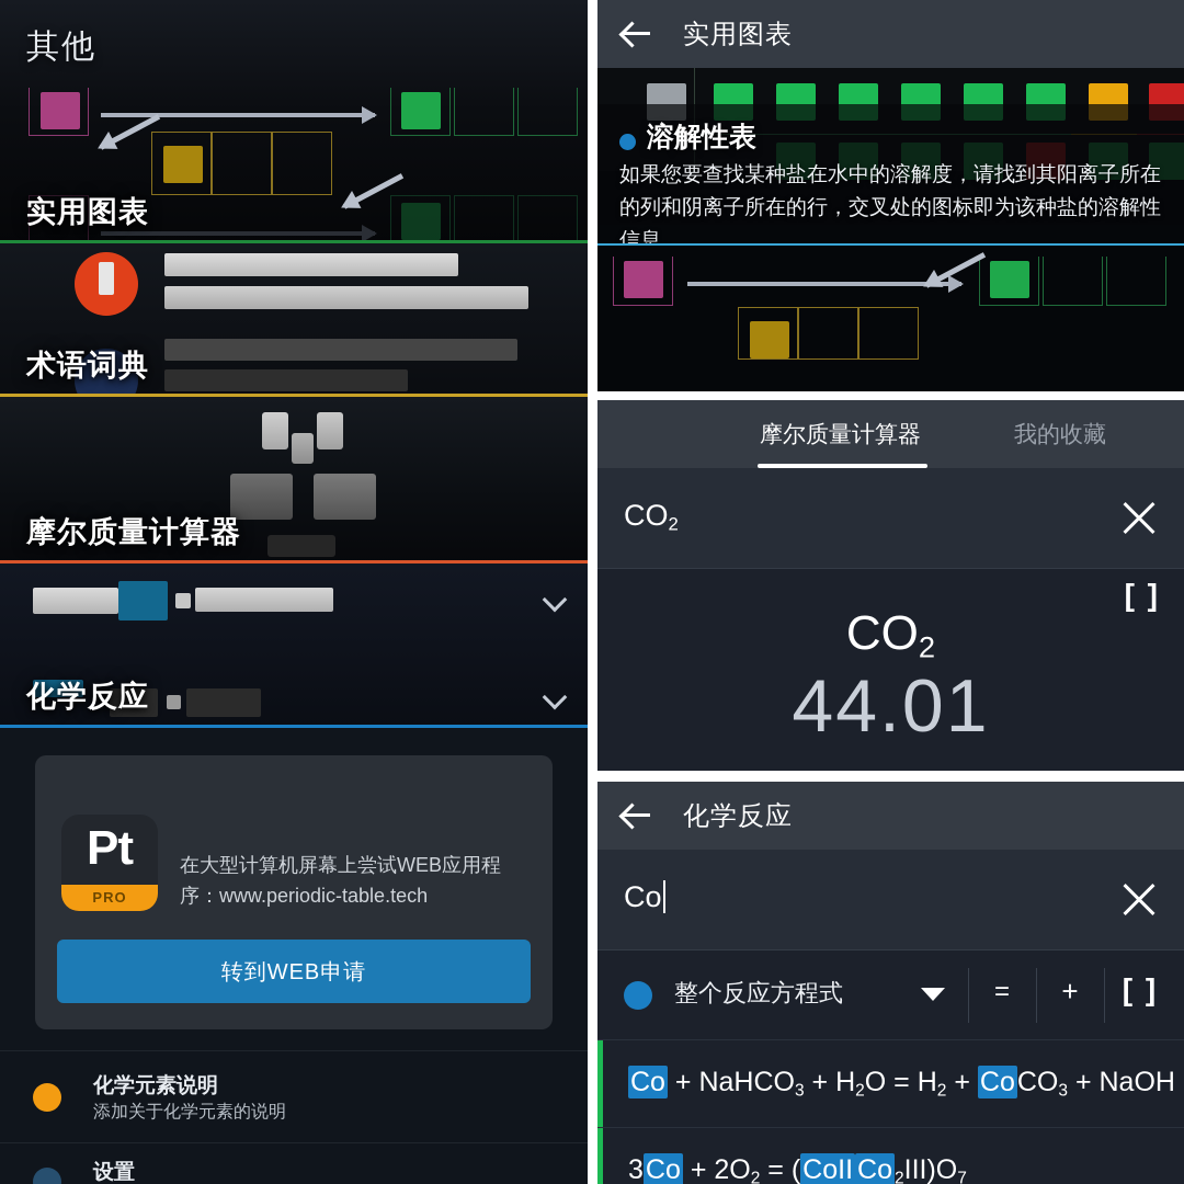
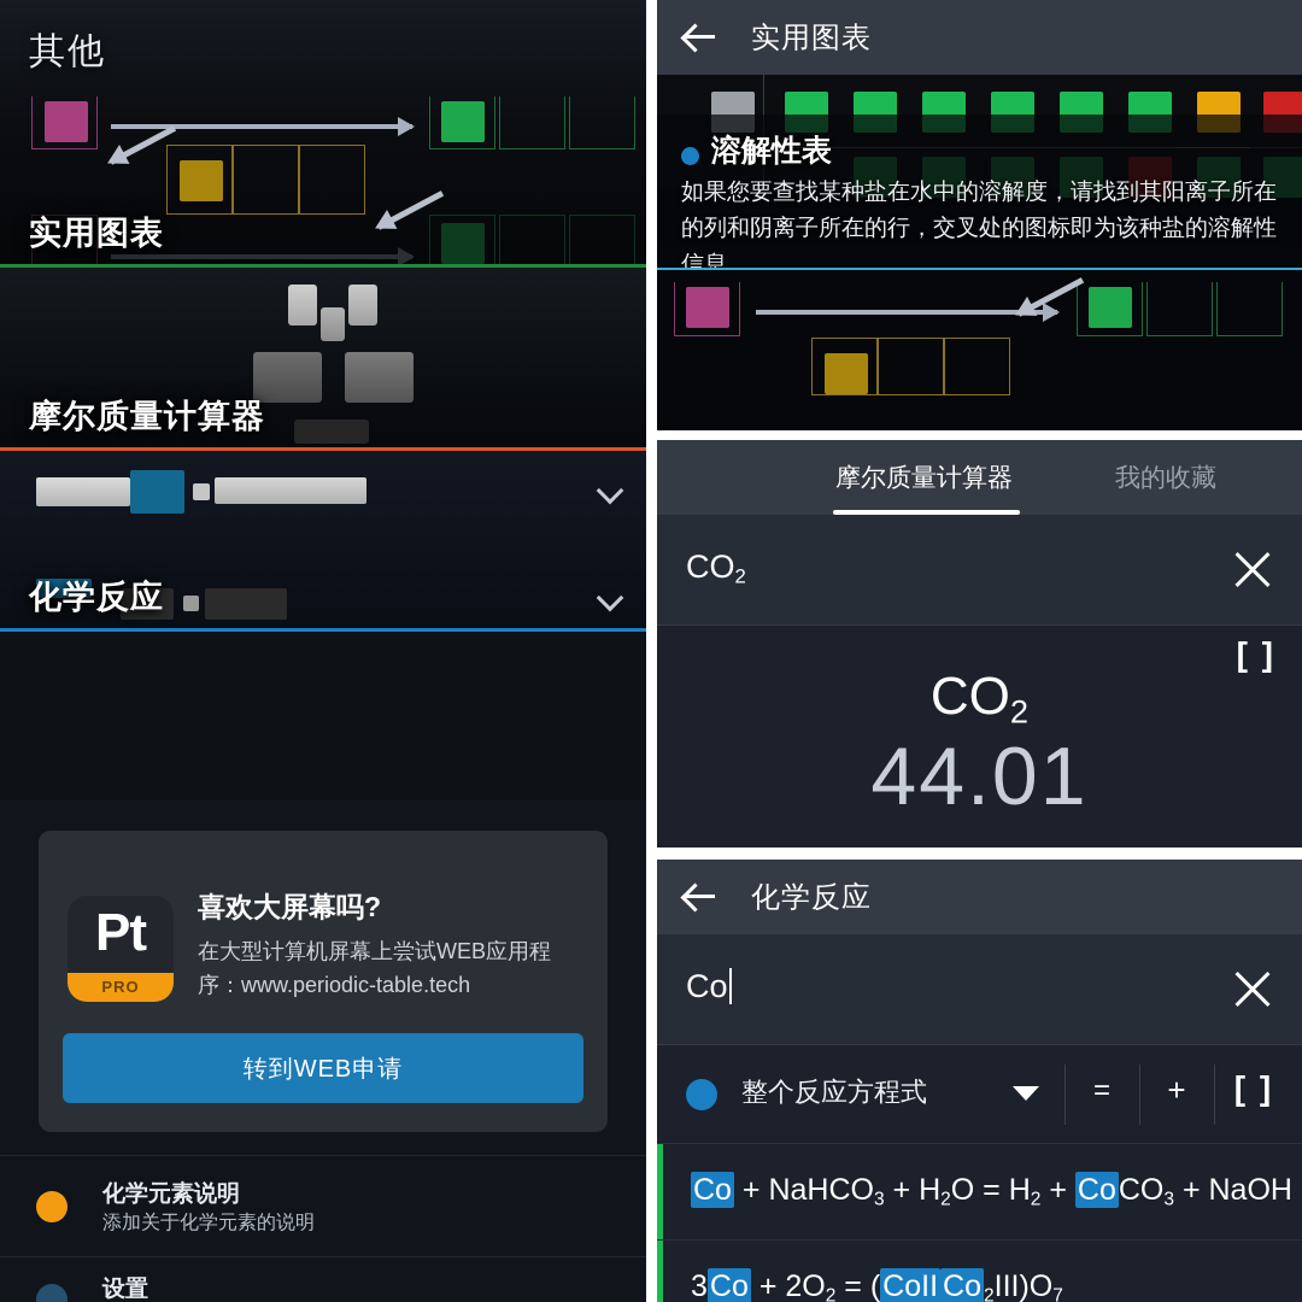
  其他
  实用图表
- 术语词典
  摩尔质量计算器
  化学反应
  Pt
  PRO
+ 喜欢大屏幕吗?
  在大型计算机屏幕上尝试WEB应用程序：www.periodic-table.tech
  转到WEB申请
  化学元素说明
  添加关于化学元素的说明
  设置
  实用图表
  溶解性表
  如果您要查找某种盐在水中的溶解度，请找到其阳离子所在的列和阴离子所在的行，交叉处的图标即为该种盐的溶解性信息。
  摩尔质量计算器
  我的收藏
  CO2
  [ ]
  CO2
  44.01
  化学反应
  Co
  整个反应方程式
  =
  +
  [ ]
  Co + NaHCO3 + H2O = H2 + CoCO3 + NaOH
  3Co + 2O2 = (CoII Co2III)O7
